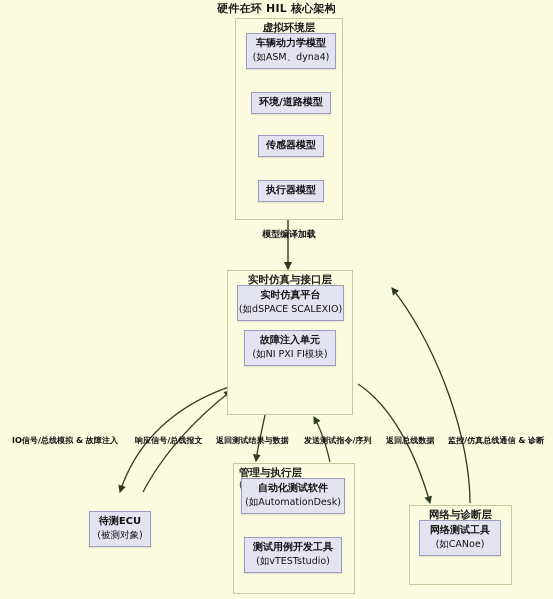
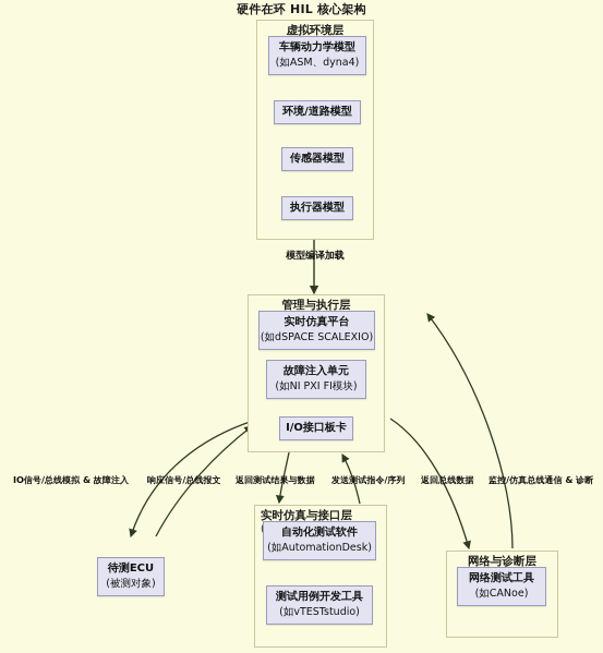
  硬件在环 HIL 核心架构
  虚拟环境层
  车辆动力学模型
  (如ASM、dyna4)
  环境/道路模型
  传感器模型
  执行器模型
  模型编译加载
- 实时仿真与接口层
+ 管理与执行层
  实时仿真平台
  (如dSPACE SCALEXIO)
  故障注入单元
  (如NI PXI FI模块)
+ I/O接口板卡
  IO信号/总线模拟 & 故障注入
  响应信号/总线报文
  返回测试结果与数据
  发送测试指令/序列
  返回总线数据
  监控/仿真总线通信 & 诊断
  待测ECU
  (被测对象)
- 管理与执行层
+ 实时仿真与接口层
  自动化测试软件
  (如AutomationDesk)
  测试用例开发工具
  (如vTESTstudio)
  网络与诊断层
  网络测试工具
  (如CANoe)
